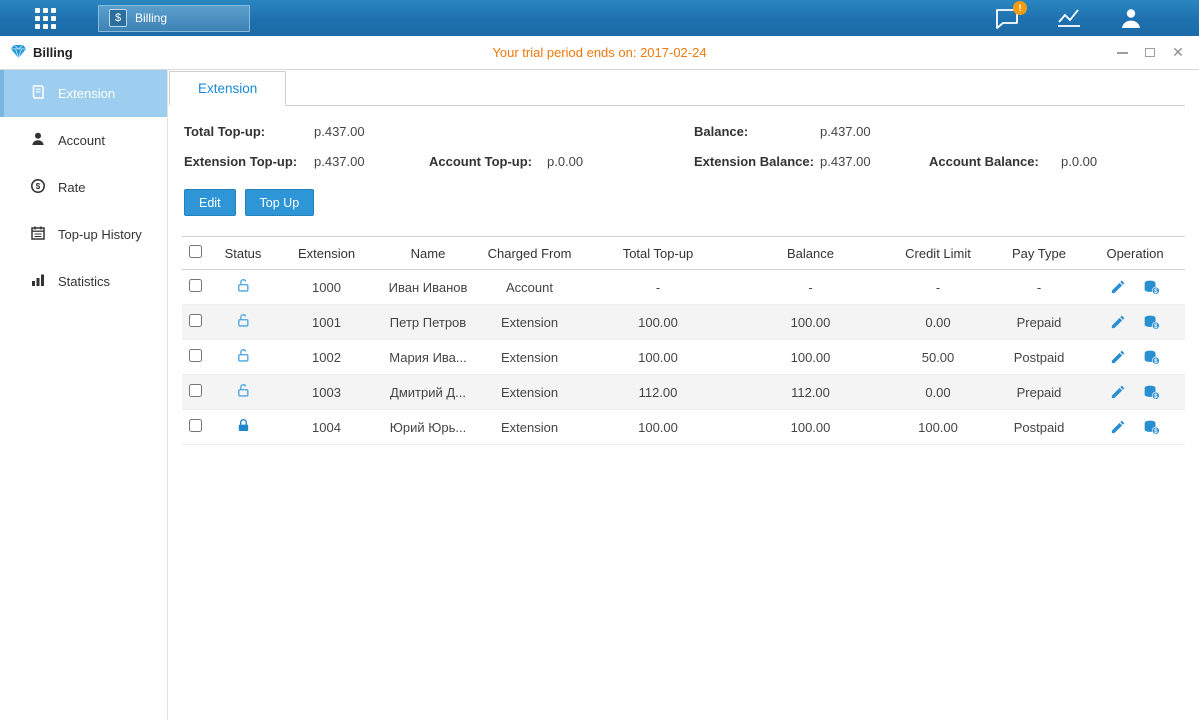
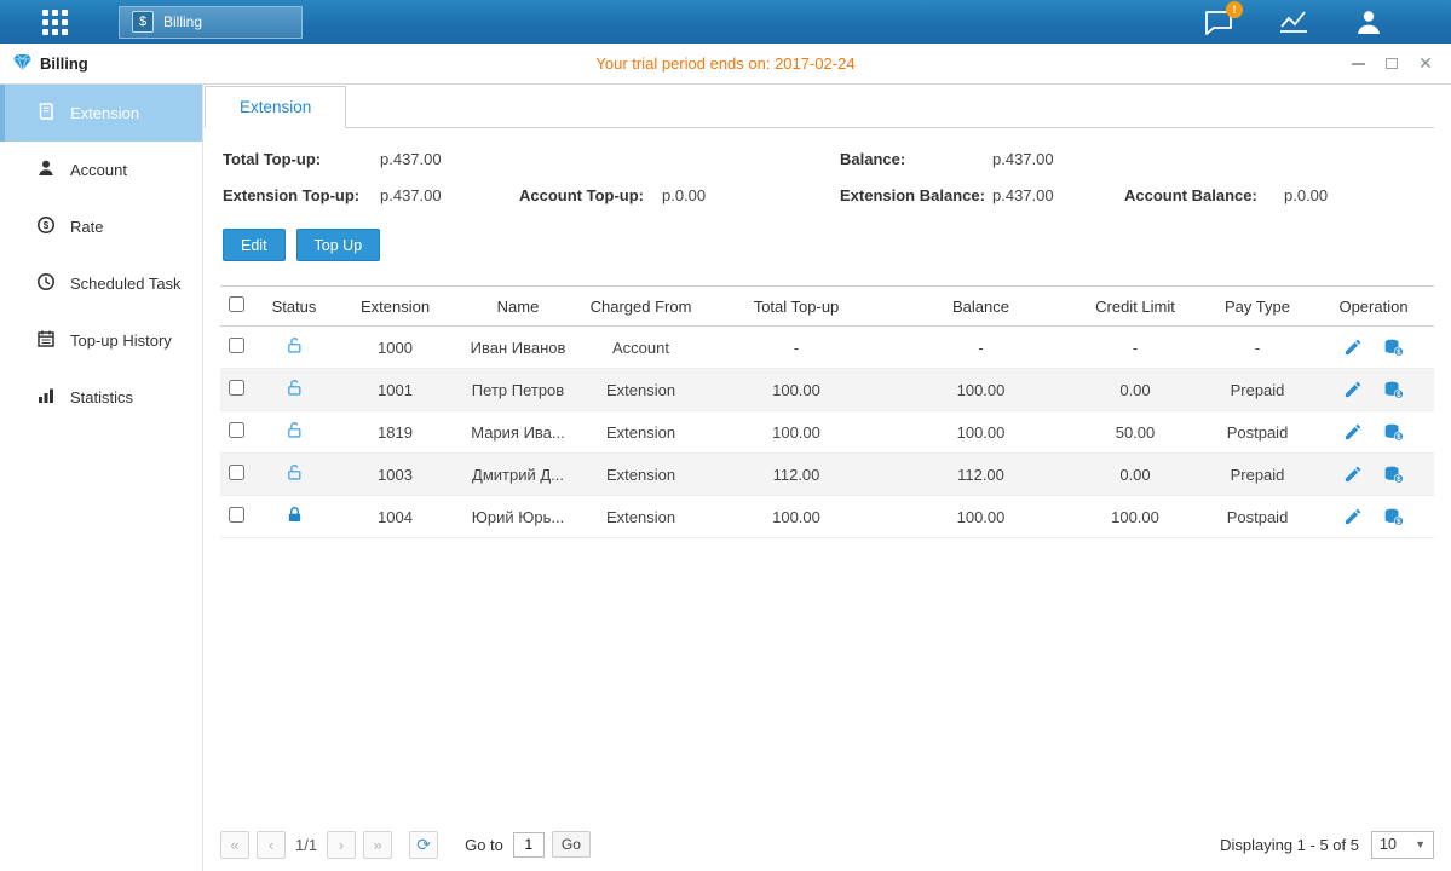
  $
  Billing
  !
  Your trial period ends on: 2017-02-24
  Billing
  ✕
  Extension
  Account
  $
  Rate
+ Scheduled Task
  Top-up History
  Statistics
  Extension
  Total Top-up:
  p.437.00
  Balance:
  p.437.00
  Extension Top-up:
  p.437.00
  Account Top-up:
  p.0.00
  Extension Balance:
  p.437.00
  Account Balance:
  p.0.00
  Edit
  Top Up
  	Status	Extension	Name	Charged From	Total Top-up	Balance	Credit Limit	Pay Type	Operation
  		1000	Иван Иванов	Account	-	-	-	-
  		1001	Петр Петров	Extension	100.00	100.00	0.00	Prepaid
- 		1002	Мария Ива...	Extension	100.00	100.00	50.00	Postpaid
+ 		1819	Мария Ива...	Extension	100.00	100.00	50.00	Postpaid
  		1003	Дмитрий Д...	Extension	112.00	112.00	0.00	Prepaid
  		1004	Юрий Юрь...	Extension	100.00	100.00	100.00	Postpaid
+ «
+ ‹
+ 1/1
+ ›
+ »
+ ⟳
+ Go to
+ 1
+ Go
+ Displaying 1 - 5 of 5
+ 10
+ ▼
